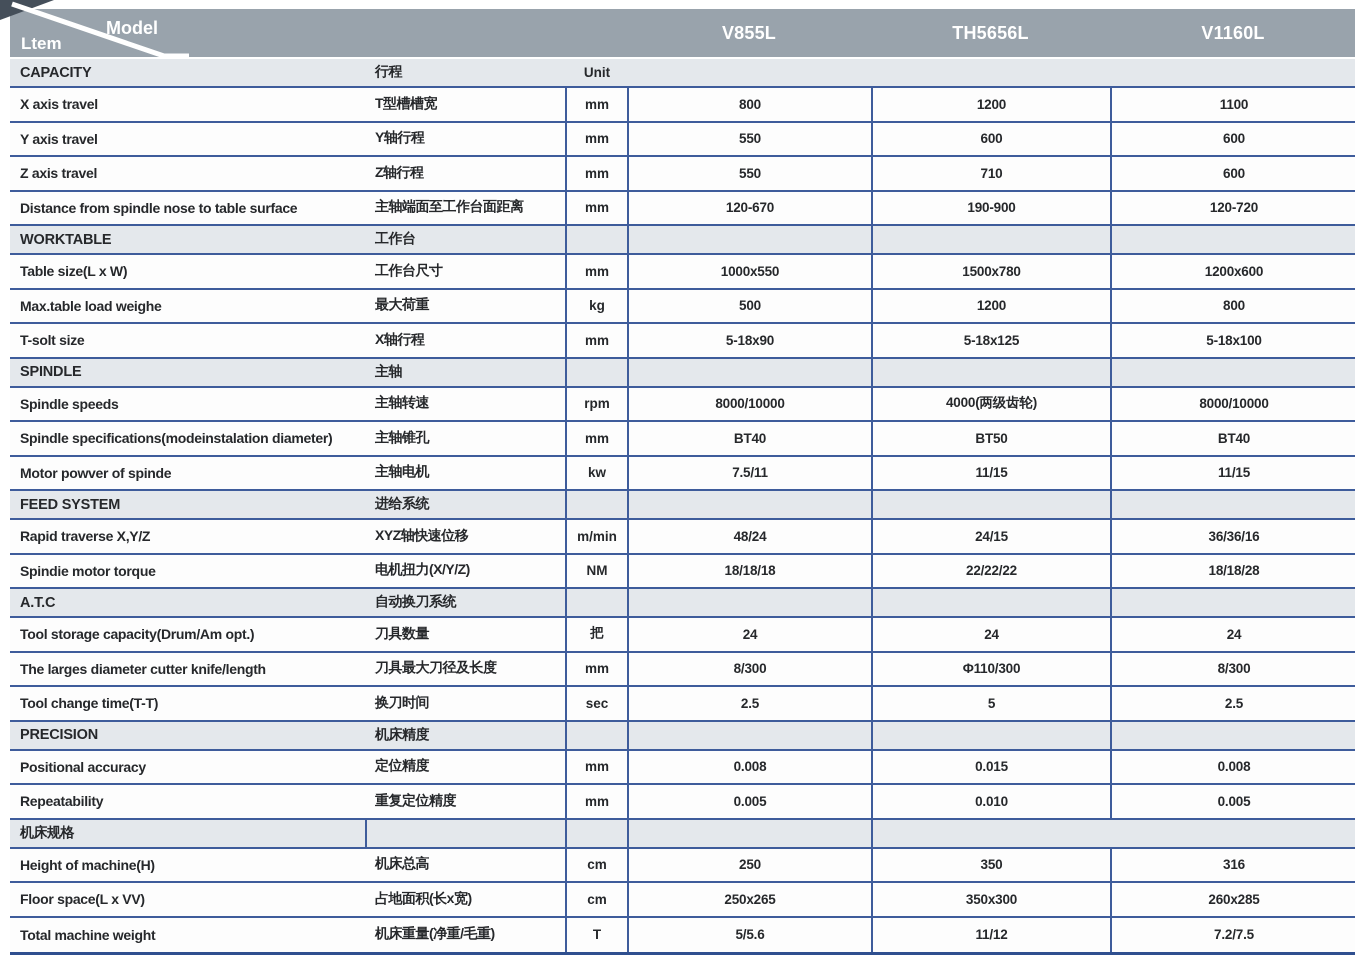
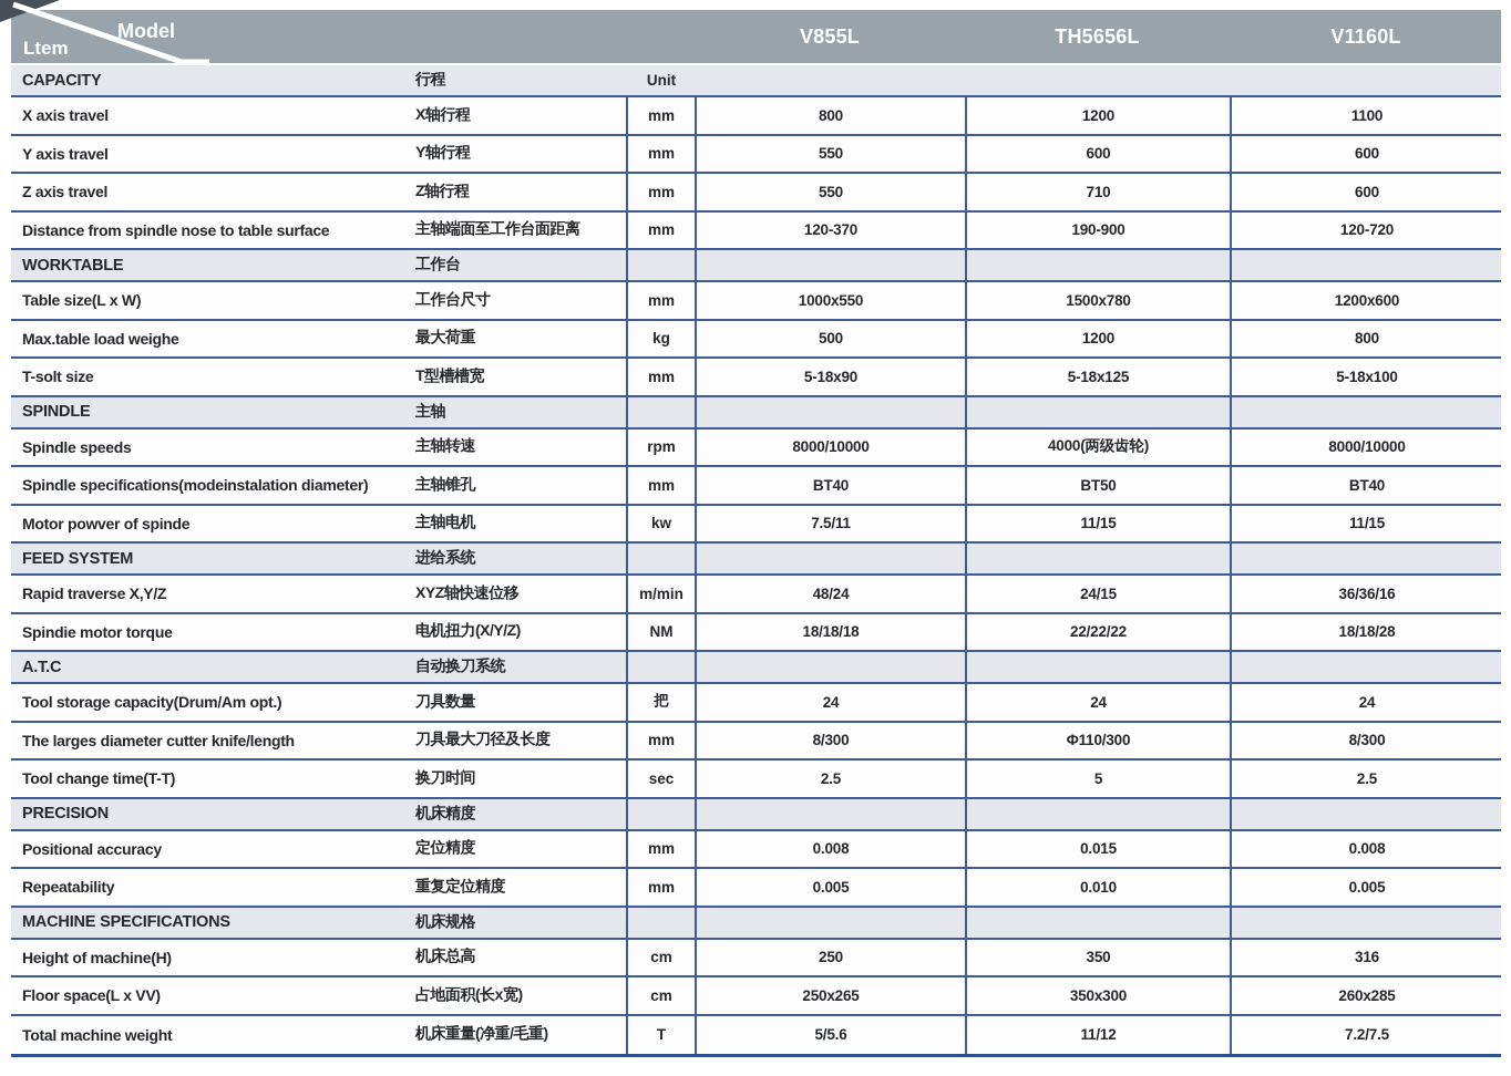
  V855L
  TH5656L
  V1160L
  Model
  Ltem
  CAPACITY
  行程
  Unit
  X axis travel
- T型槽槽宽
+ X轴行程
  mm
  800
  1200
  1100
  Y axis travel
  Y轴行程
  mm
  550
  600
  600
  Z axis travel
  Z轴行程
  mm
  550
  710
  600
  Distance from spindle nose to table surface
  主轴端面至工作台面距离
  mm
- 120-670
+ 120-370
  190-900
  120-720
  WORKTABLE
  工作台
  Table size(L x W)
  工作台尺寸
  mm
  1000x550
  1500x780
  1200x600
  Max.table load weighe
  最大荷重
  kg
  500
  1200
  800
  T-solt size
- X轴行程
+ T型槽槽宽
  mm
  5-18x90
  5-18x125
  5-18x100
  SPINDLE
  主轴
  Spindle speeds
  主轴转速
  rpm
  8000/10000
  4000(两级齿轮)
  8000/10000
  Spindle specifications(modeinstalation diameter)
  主轴锥孔
  mm
  BT40
  BT50
  BT40
  Motor powver of spinde
  主轴电机
  kw
  7.5/11
  11/15
  11/15
  FEED SYSTEM
  进给系统
  Rapid traverse X,Y/Z
  XYZ轴快速位移
  m/min
  48/24
  24/15
  36/36/16
  Spindie motor torque
  电机扭力(X/Y/Z)
  NM
  18/18/18
  22/22/22
  18/18/28
  A.T.C
  自动换刀系统
  Tool storage capacity(Drum/Am opt.)
  刀具数量
  把
  24
  24
  24
  The larges diameter cutter knife/length
  刀具最大刀径及长度
  mm
  8/300
  Φ110/300
  8/300
  Tool change time(T-T)
  换刀时间
  sec
  2.5
  5
  2.5
  PRECISION
  机床精度
  Positional accuracy
  定位精度
  mm
  0.008
  0.015
  0.008
  Repeatability
  重复定位精度
  mm
  0.005
  0.010
  0.005
+ MACHINE SPECIFICATIONS
  机床规格
  Height of machine(H)
  机床总高
  cm
  250
  350
  316
  Floor space(L x VV)
  占地面积(长x宽)
  cm
  250x265
  350x300
  260x285
  Total machine weight
  机床重量(净重/毛重)
  T
  5/5.6
  11/12
  7.2/7.5
